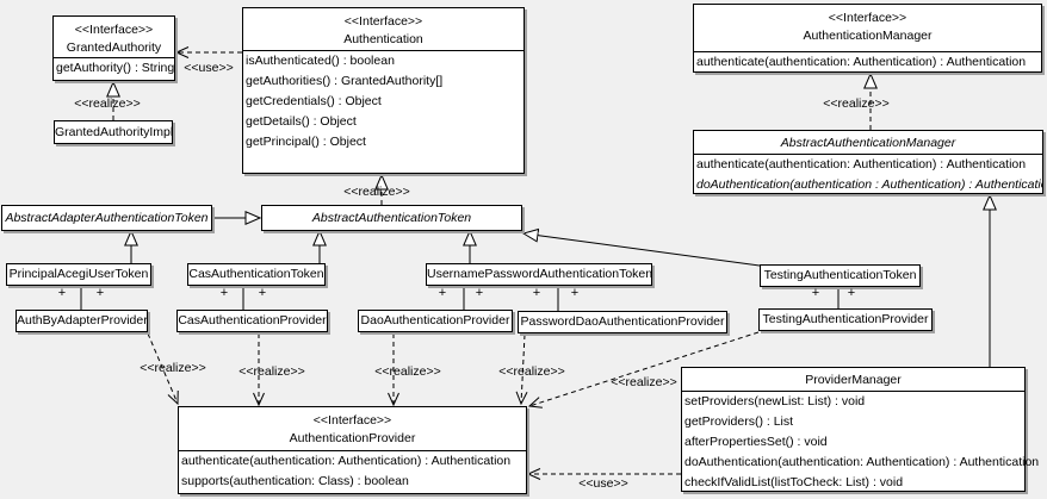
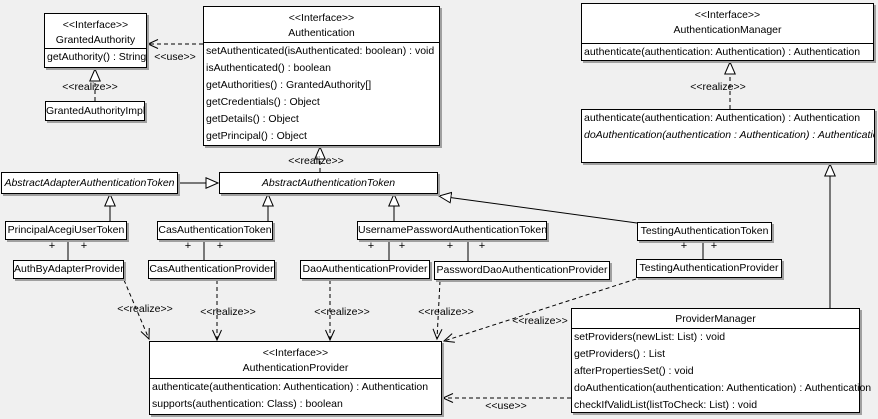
  <<Interface>>
  GrantedAuthority
  getAuthority() : String
  GrantedAuthorityImp
  <<Interface>>
  Authentication
+ setAuthenticated(isAuthenticated: boolean) : void
  isAuthenticated() : boolean
  getAuthorities() : GrantedAuthority[]
  getCredentials() : Object
  getDetails() : Object
  getPrincipal() : Object
  <<Interface>>
  AuthenticationManager
  authenticate(authentication: Authentication) : Authentication
- AbstractAuthenticationManager
  authenticate(authentication: Authentication) : Authentication
  doAuthentication(authentication : Authentication) : Authenticati
  AbstractAdapterAuthenticationToken
  AbstractAuthenticationToken
  PrincipalAcegiUserToken
  CasAuthenticationToken
  UsernamePasswordAuthenticationToken
  TestingAuthenticationToken
  AuthByAdapterProvider
  CasAuthenticationProvider
  DaoAuthenticationProvider
  PasswordDaoAuthenticationProvider
  TestingAuthenticationProvider
  <<Interface>>
  AuthenticationProvider
  authenticate(authentication: Authentication) : Authentication
  supports(authentication: Class) : boolean
  ProviderManager
  setProviders(newList: List) : void
  getProviders() : List
  afterPropertiesSet() : void
  doAuthentication(authentication: Authentication) : Authentication
  checkIfValidList(listToCheck: List) : void
  <<use>>
  <<realize>>
  <<realize>>
  <<realize>>
  <<realize>>
  <<realize>>
  <<realize>>
  <<realize>>
  <<realize>>
  <<use>>
  +
  +
  +
  +
  +
  +
  +
  +
  +
  +
